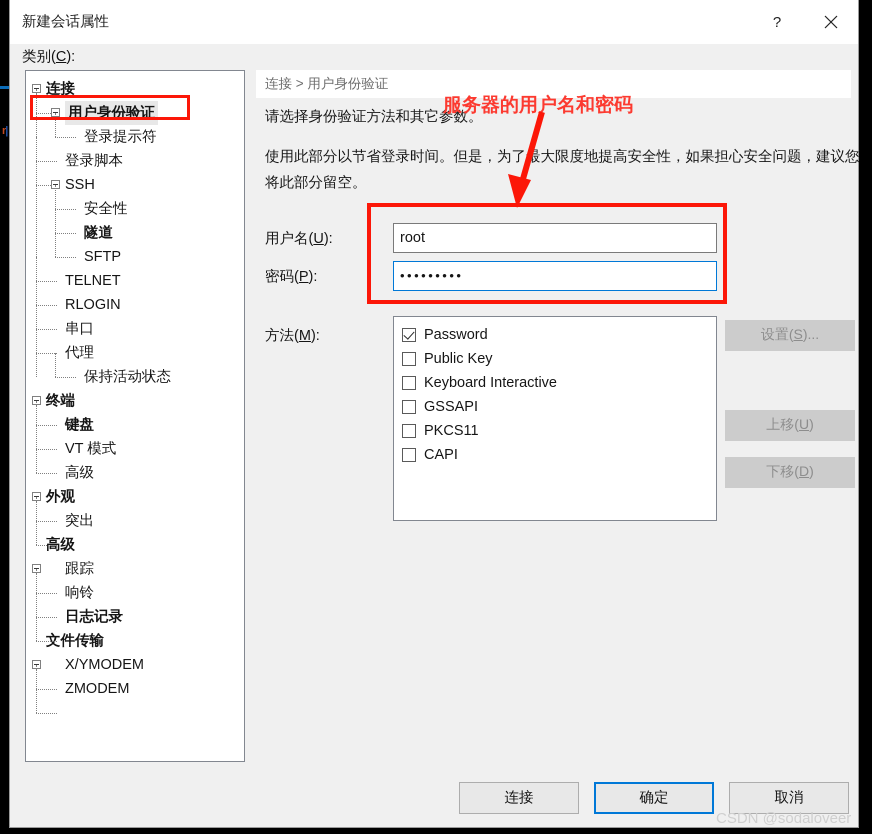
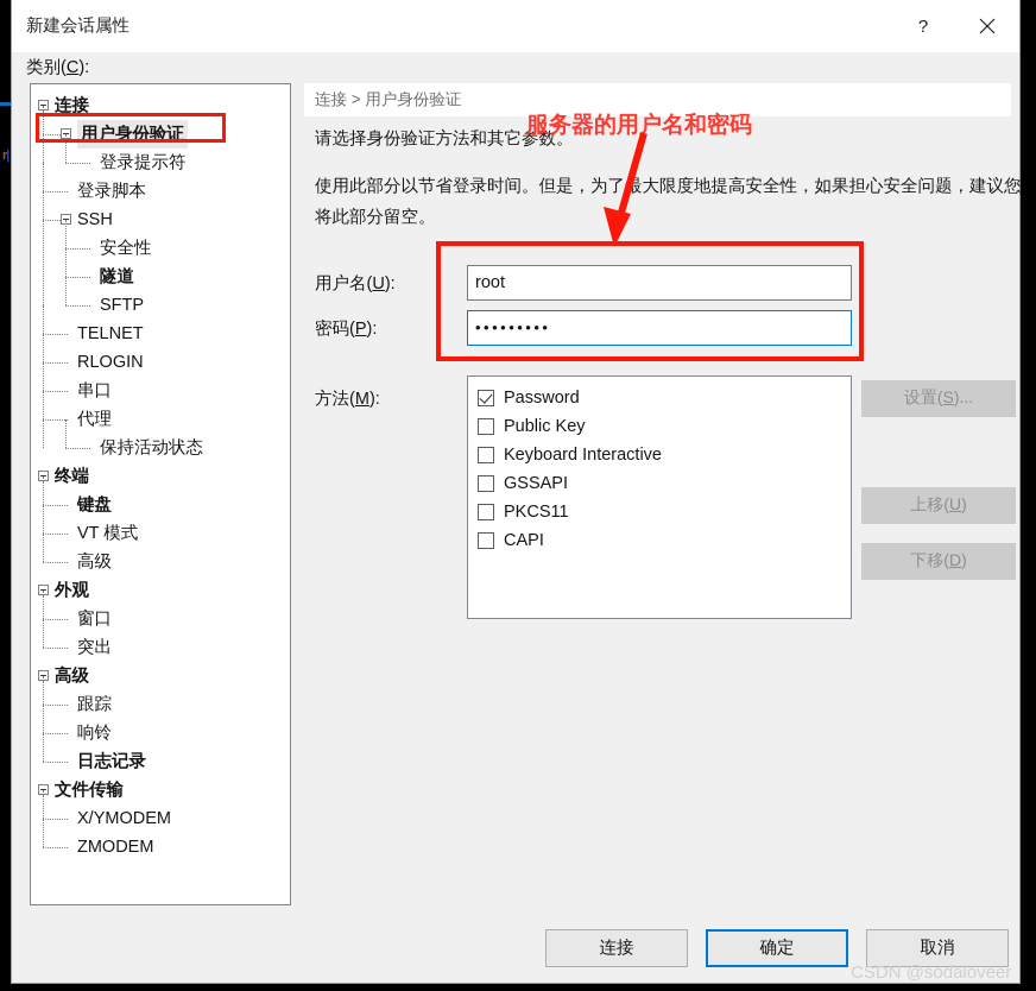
  r|
  新建会话属性
  ?
  类别(C):
  连接
  用户身份验证
  登录提示符
  登录脚本
  SSH
  安全性
  隧道
  SFTP
  TELNET
  RLOGIN
  串口
  代理
  保持活动状态
  终端
  键盘
  VT 模式
  高级
  外观
+ 窗口
  突出
  高级
  跟踪
  响铃
  日志记录
  文件传输
  X/YMODEM
  ZMODEM
  连接 > 用户身份验证
  请选择身份验证方法和其它参数。
  使用此部分以节省登录时间。但是，为了最大限度地提高安全性，如果担心安全问题，建议您将此部分留空。
  用户名(U):
  root
  密码(P):
  •••••••••
  方法(M):
  Password
  Public Key
  Keyboard Interactive
  GSSAPI
  PKCS11
  CAPI
  设置(S)...
  上移(U)
  下移(D)
  连接
  确定
  取消
  服务器的用户名和密码
  CSDN @sodaloveer
